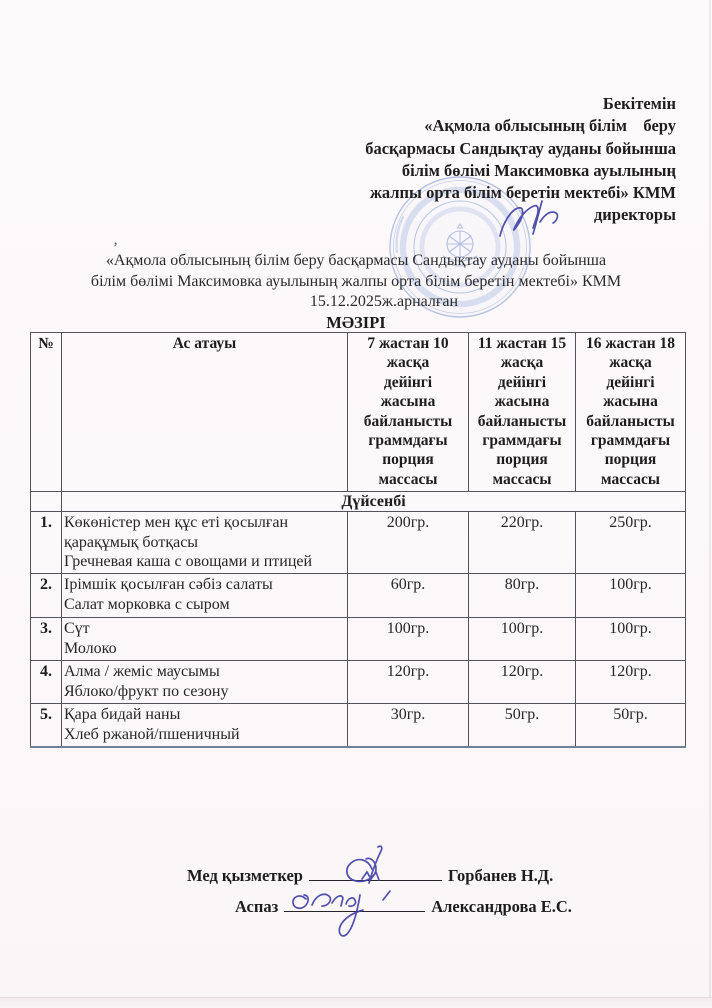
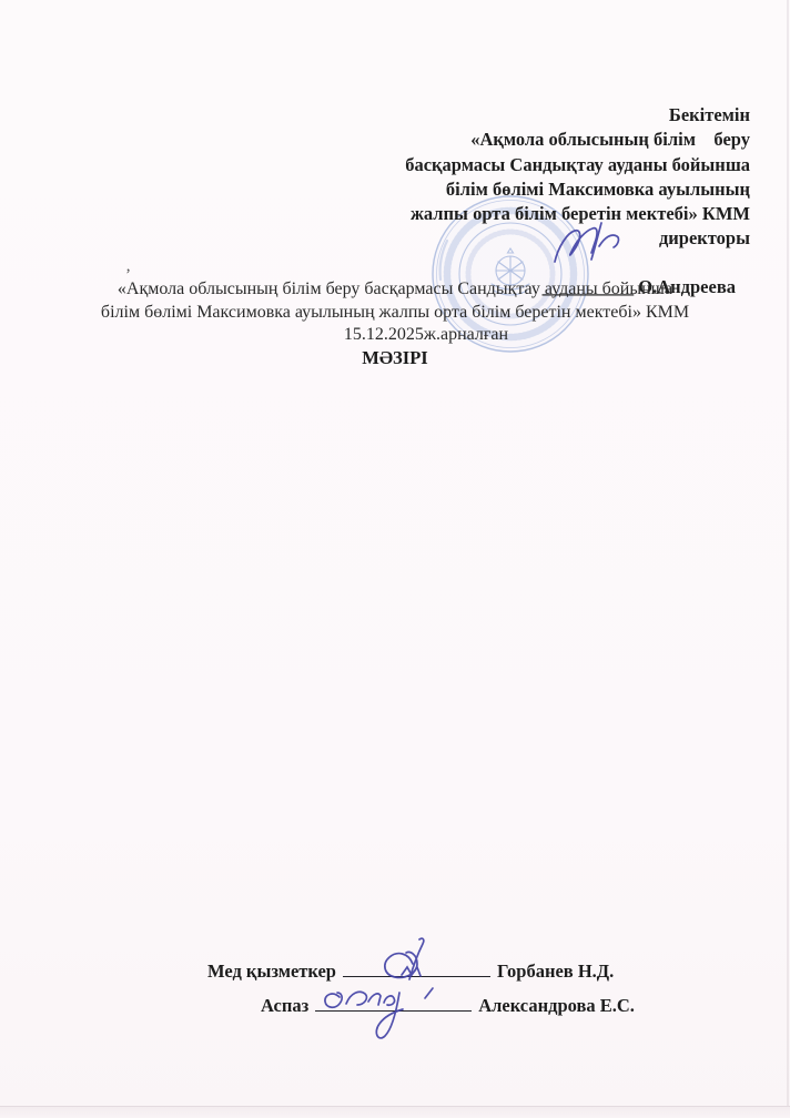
  Бекітемін
  «Ақмола облысының білім беру
  басқармасы Сандықтау ауданы бойынша
  білім бөлімі Максимовка ауылының
  жалпы орта білім беретін мектебі» КММ
  директоры
+ __________ О.Андреева
  «Ақмола облысының білім беру басқармасы Сандықтау ауданы бойынша
  білім бөлімі Максимовка ауылының жалпы орта білім беретін мектебі» КММ
  15.12.2025ж.арналған
  МӘЗІРІ
  ’
- №	Ас атауы	7 жастан 10 жасқа дейінгі жасына байланысты граммдағы порция массасы	11 жастан 15 жасқа дейінгі жасына байланысты граммдағы порция массасы	16 жастан 18 жасқа дейінгі жасына байланысты граммдағы порция массасы
- 	Дүйсенбі
- 1.	Көкөністер мен құс еті қосылған қарақұмық ботқасы Гречневая каша с овощами и птицей	200гр.	220гр.	250гр.
- 2.	Ірімшік қосылған сәбіз салаты Салат морковка с сыром	60гр.	80гр.	100гр.
- 3.	Сүт Молоко	100гр.	100гр.	100гр.
- 4.	Алма / жеміс маусымы Яблоко/фрукт по сезону	120гр.	120гр.	120гр.
- 5.	Қара бидай наны Хлеб ржаной/пшеничный	30гр.	50гр.	50гр.
  Мед қызметкер
  Горбанев Н.Д.
  Аспаз
  Александрова Е.С.
